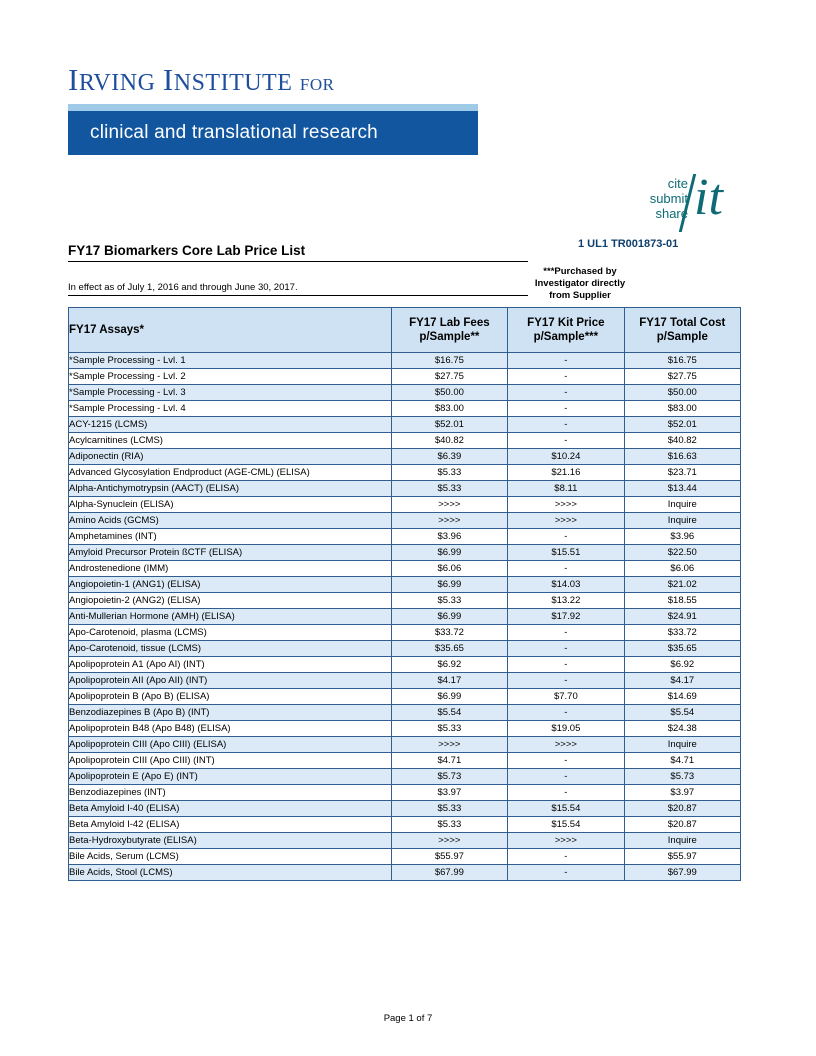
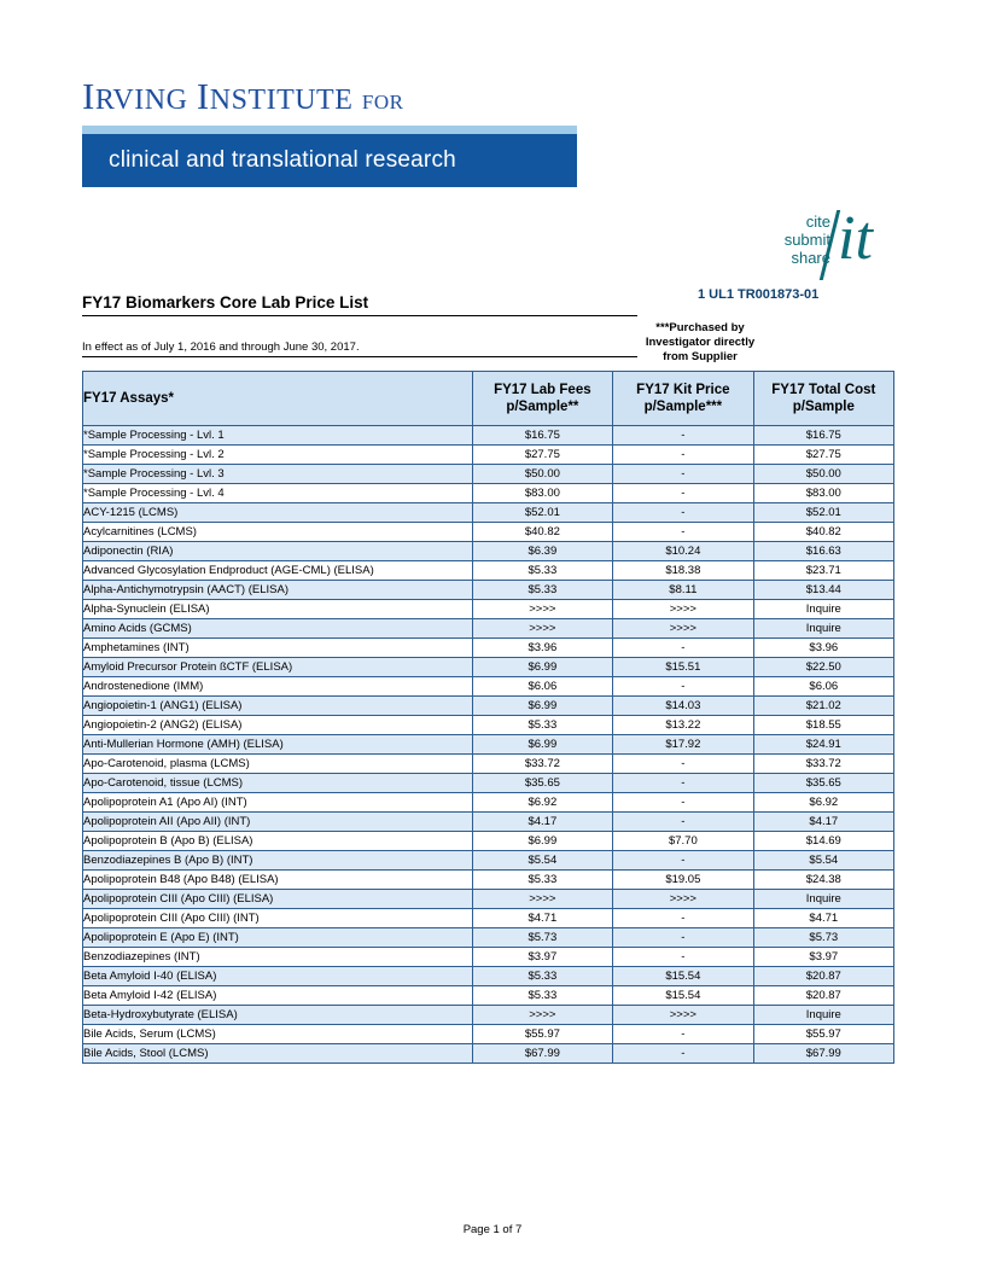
  IRVING INSTITUTE FOR
  clinical and translational research
  cite
  submi
  shar
  it
  1 UL1 TR001873-01
  FY17 Biomarkers Core Lab Price List
  In effect as of July 1, 2016 and through June 30, 2017.
  ***Purchased by
  Investigator directly
  from Supplier
  FY17 Assays*	FY17 Lab Fees p/Sample**	FY17 Kit Price p/Sample***	FY17 Total Cost p/Sample
  *Sample Processing - Lvl. 1	$16.75	-	$16.75
  *Sample Processing - Lvl. 2	$27.75	-	$27.75
  *Sample Processing - Lvl. 3	$50.00	-	$50.00
  *Sample Processing - Lvl. 4	$83.00	-	$83.00
  ACY-1215 (LCMS)	$52.01	-	$52.01
  Acylcarnitines (LCMS)	$40.82	-	$40.82
  Adiponectin (RIA)	$6.39	$10.24	$16.63
- Advanced Glycosylation Endproduct (AGE-CML) (ELISA)	$5.33	$21.16	$23.71
+ Advanced Glycosylation Endproduct (AGE-CML) (ELISA)	$5.33	$18.38	$23.71
  Alpha-Antichymotrypsin (AACT) (ELISA)	$5.33	$8.11	$13.44
  Alpha-Synuclein (ELISA)	>>>>	>>>>	Inquire
  Amino Acids (GCMS)	>>>>	>>>>	Inquire
  Amphetamines (INT)	$3.96	-	$3.96
  Amyloid Precursor Protein ßCTF (ELISA)	$6.99	$15.51	$22.50
  Androstenedione (IMM)	$6.06	-	$6.06
  Angiopoietin-1 (ANG1) (ELISA)	$6.99	$14.03	$21.02
  Angiopoietin-2 (ANG2) (ELISA)	$5.33	$13.22	$18.55
  Anti-Mullerian Hormone (AMH) (ELISA)	$6.99	$17.92	$24.91
  Apo-Carotenoid, plasma (LCMS)	$33.72	-	$33.72
  Apo-Carotenoid, tissue (LCMS)	$35.65	-	$35.65
  Apolipoprotein A1 (Apo AI) (INT)	$6.92	-	$6.92
  Apolipoprotein AII (Apo AII) (INT)	$4.17	-	$4.17
  Apolipoprotein B (Apo B) (ELISA)	$6.99	$7.70	$14.69
  Benzodiazepines B (Apo B) (INT)	$5.54	-	$5.54
  Apolipoprotein B48 (Apo B48) (ELISA)	$5.33	$19.05	$24.38
  Apolipoprotein CIII (Apo CIII) (ELISA)	>>>>	>>>>	Inquire
  Apolipoprotein CIII (Apo CIII) (INT)	$4.71	-	$4.71
  Apolipoprotein E (Apo E) (INT)	$5.73	-	$5.73
  Benzodiazepines (INT)	$3.97	-	$3.97
  Beta Amyloid I-40 (ELISA)	$5.33	$15.54	$20.87
  Beta Amyloid I-42 (ELISA)	$5.33	$15.54	$20.87
  Beta-Hydroxybutyrate (ELISA)	>>>>	>>>>	Inquire
  Bile Acids, Serum (LCMS)	$55.97	-	$55.97
  Bile Acids, Stool (LCMS)	$67.99	-	$67.99
  Page 1 of 7
